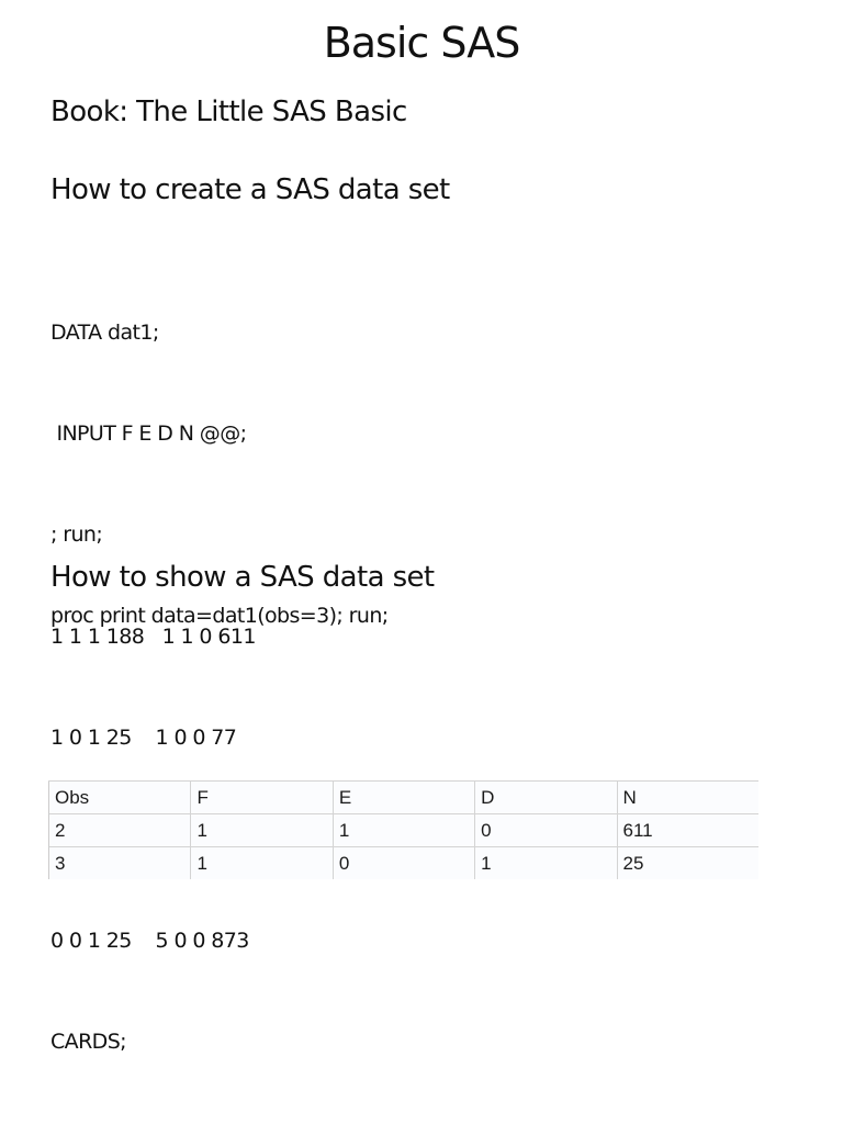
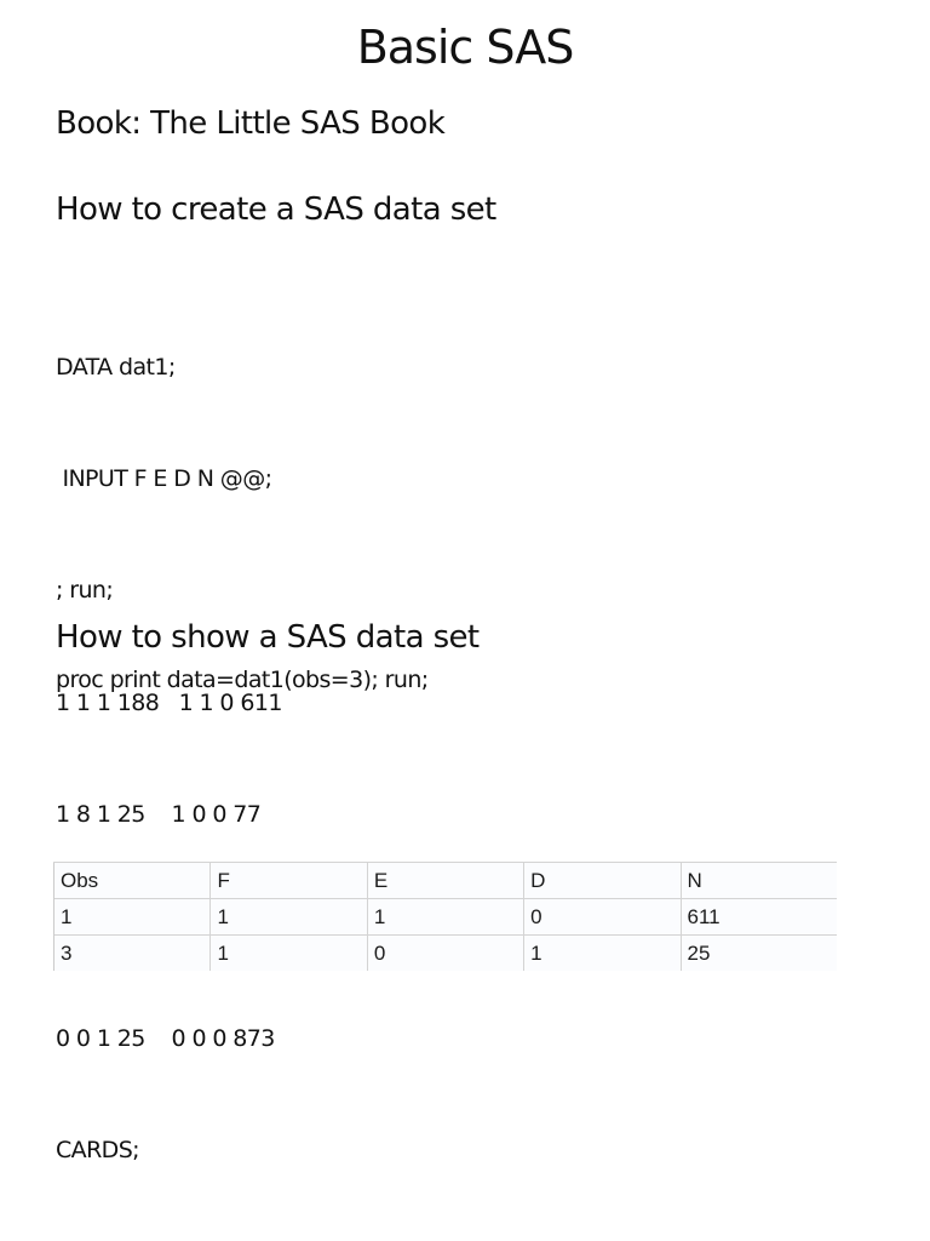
  Basic SAS
- Book: The Little SAS Basic
+ Book: The Little SAS Book
  How to create a SAS data set
  DATA dat1;
  INPUT F E D N @@;
  ; run;
  1 1 1 188 1 1 0 611
- 1 0 1 25 1 0 0 77
+ 1 8 1 25 1 0 0 77
- 0 0 1 25 5 0 0 873
+ 0 0 1 25 0 0 0 873
  CARDS;
  How to show a SAS data set
  proc print data=dat1(obs=3); run;
  Obs	F	E	D	N
- 2	1	1	0	611
+ 1	1	1	0	611
  3	1	0	1	25
